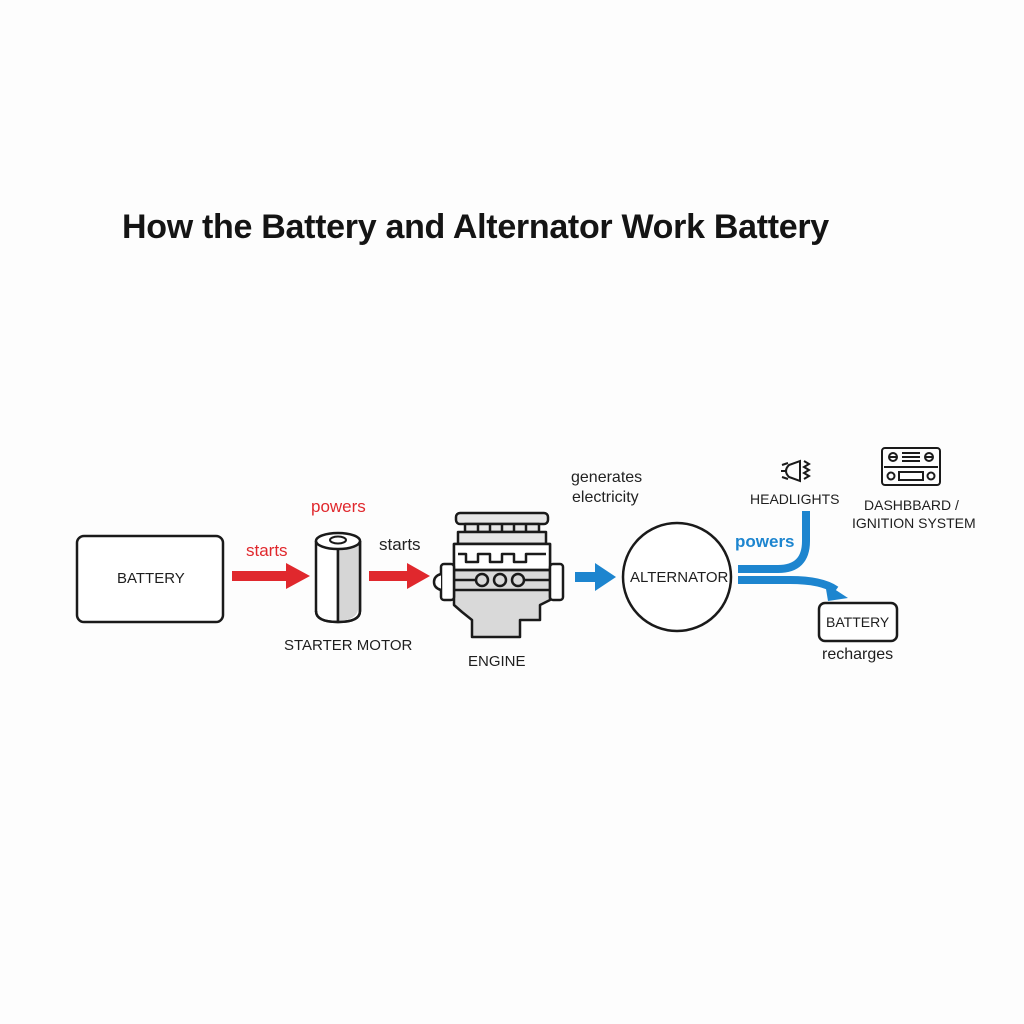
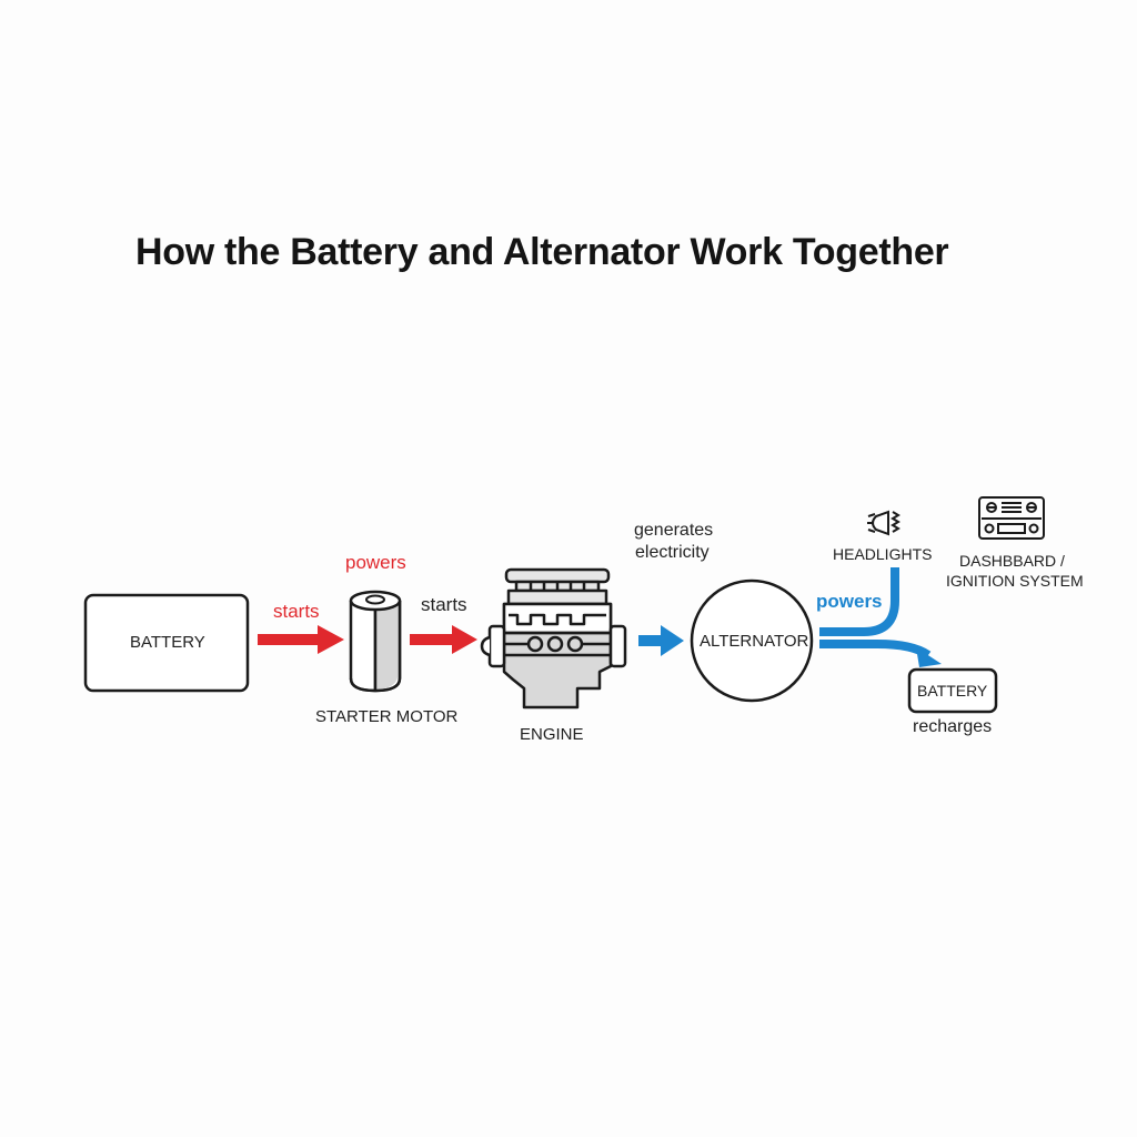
- How the Battery and Alternator Work Battery
+ How the Battery and Alternator Work Together
  BATTERY
  starts
  powers
  starts
  STARTER MOTOR
  ENGINE
  generates
  electricity
  ALTERNATOR
  powers
  HEADLIGHTS
  DASHBBARD /
  IGNITION SYSTEM
  BATTERY
  recharges
